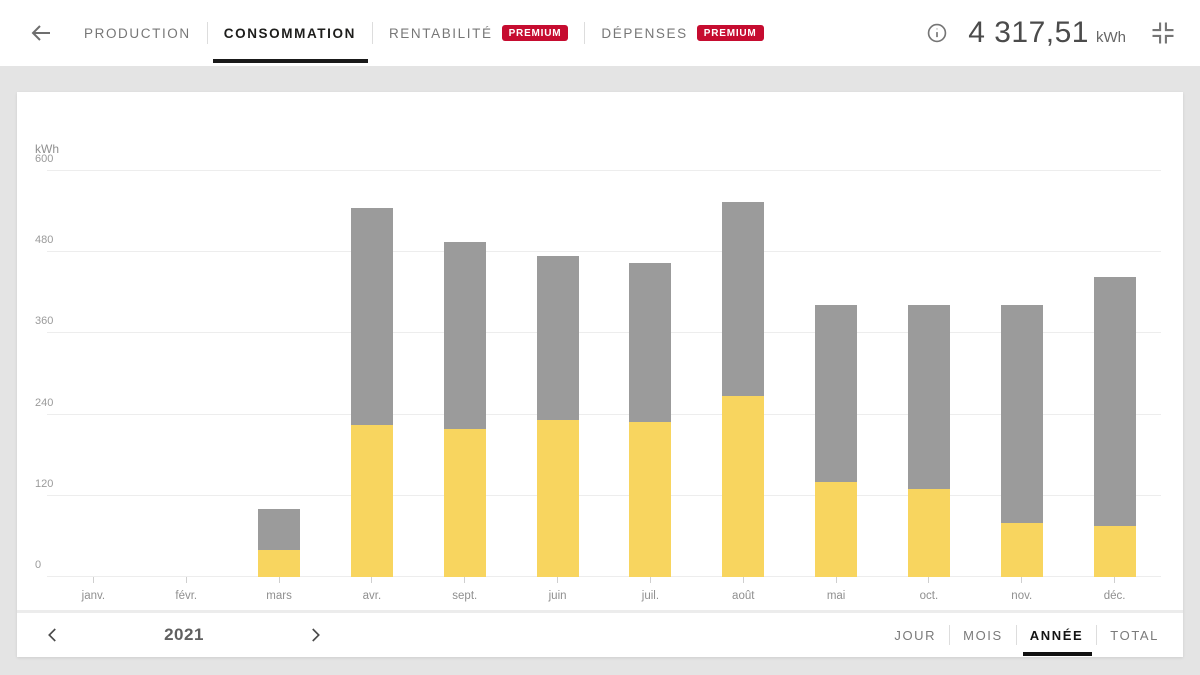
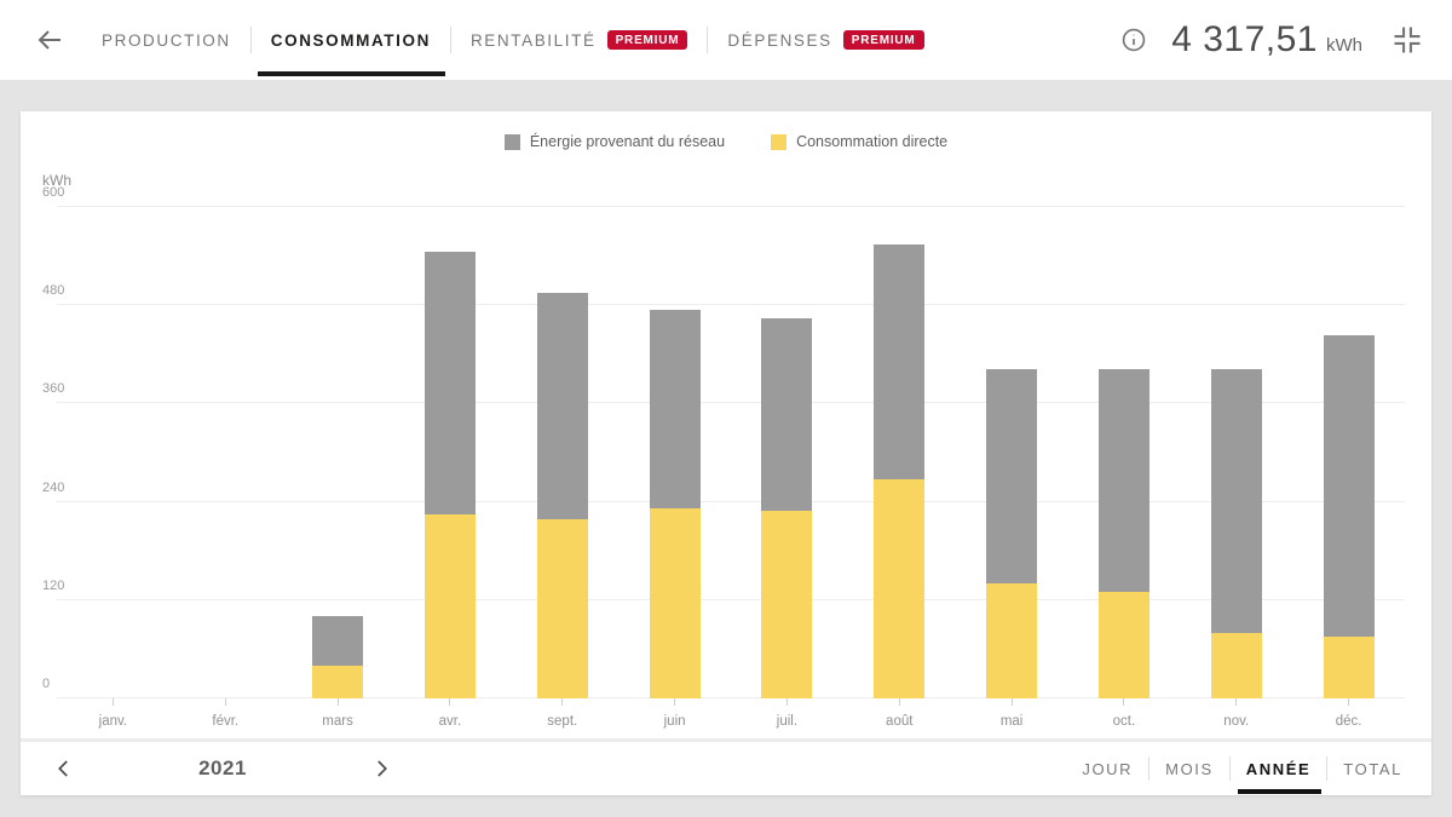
  PRODUCTION
  CONSOMMATION
  RENTABILITÉ
  PREMIUM
  DÉPENSES
  PREMIUM
  4 317,51
  kWh
+ Énergie provenant du réseau
+ Consommation directe
  kWh
  0
  120
  240
  360
  480
  600
  janv.
  févr.
  mars
  avr.
  sept.
  juin
  juil.
  août
  mai
  oct.
  nov.
  déc.
  2021
  JOUR
  MOIS
  ANNÉE
  TOTAL
